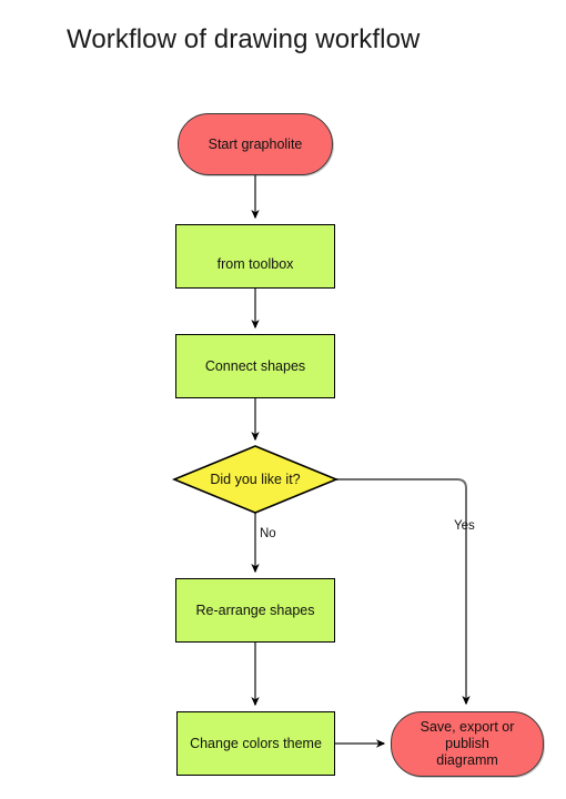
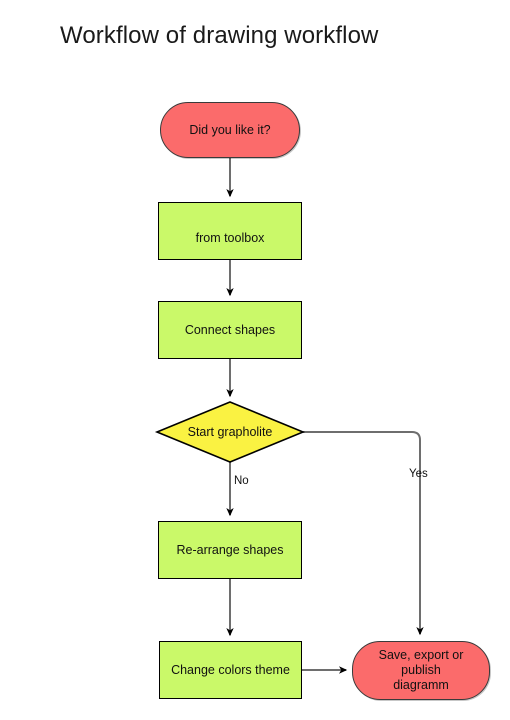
  Workflow of drawing workflow
- Start grapholite
+ Did you like it?
  from toolbox
  Connect shapes
- Did you like it?
+ Start grapholite
  Re-arrange shapes
  Change colors theme
  Save, export or
  publish
  diagramm
  No
  Yes
